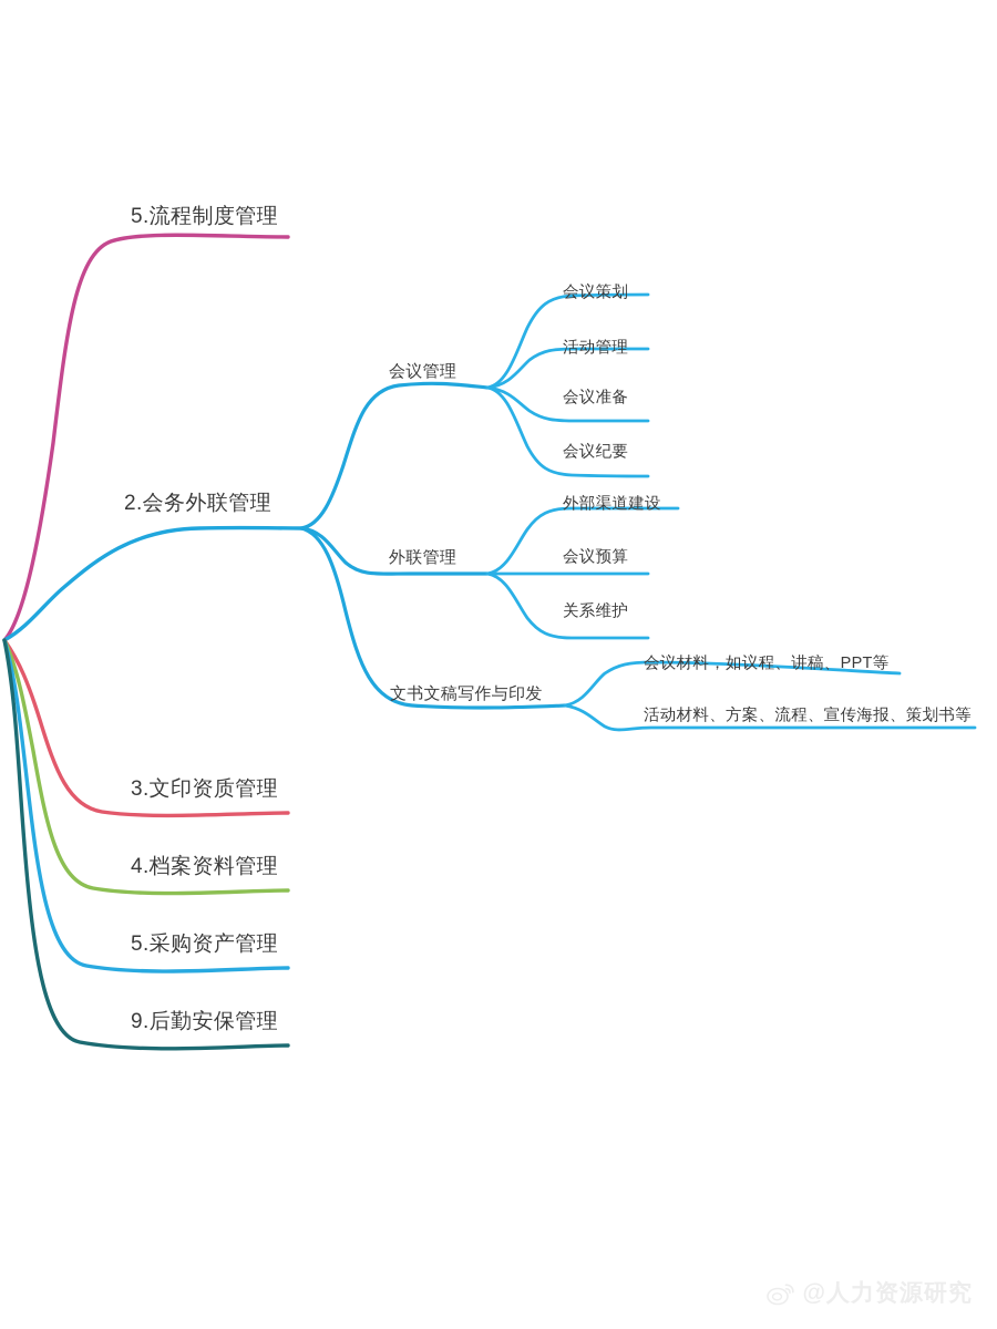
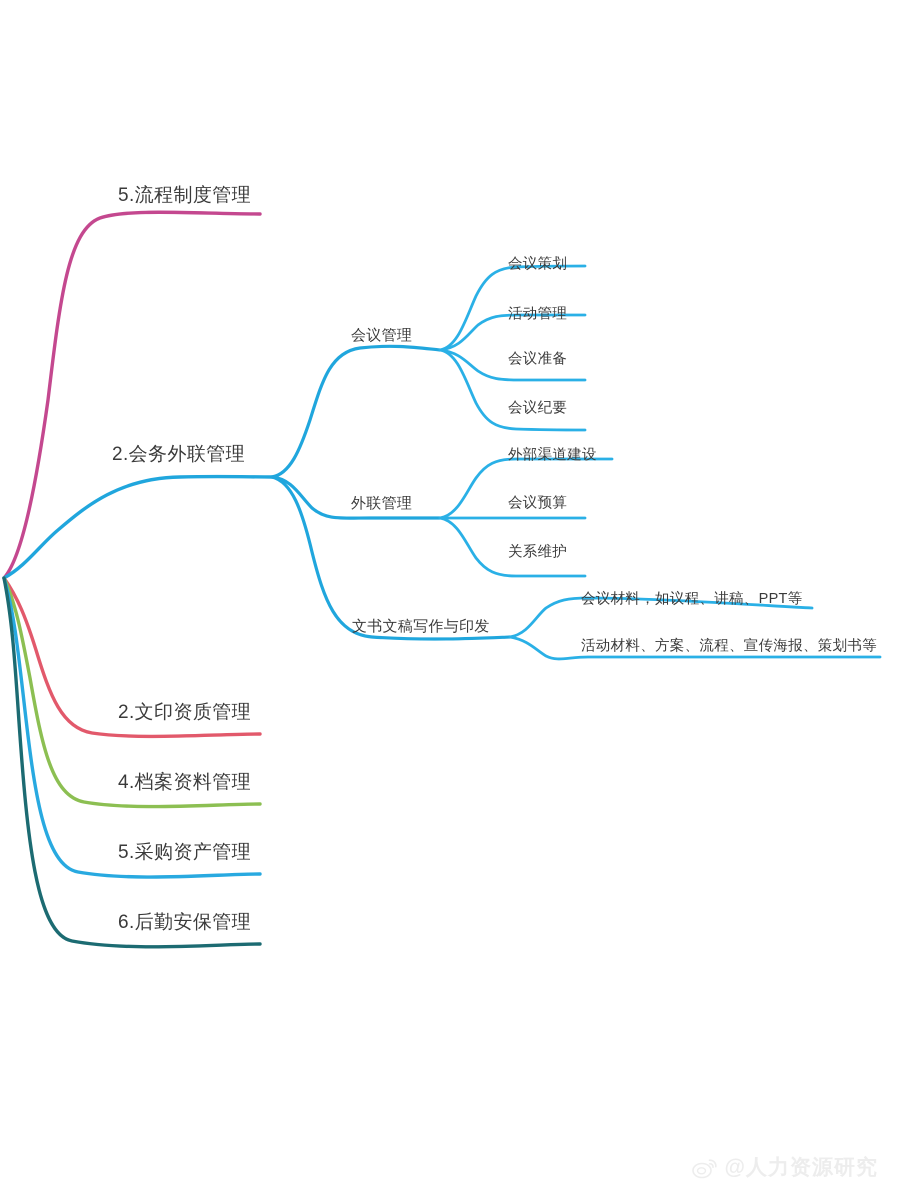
  5.流程制度管理
  2.会务外联管理
- 3.文印资质管理
+ 2.文印资质管理
  4.档案资料管理
  5.采购资产管理
- 9.后勤安保管理
+ 6.后勤安保管理
  会议管理
  外联管理
  文书文稿写作与印发
  会议策划
  活动管理
  会议准备
  会议纪要
  外部渠道建设
  会议预算
  关系维护
  会议材料，如议程、讲稿、PPT等
  活动材料、方案、流程、宣传海报、策划书等
